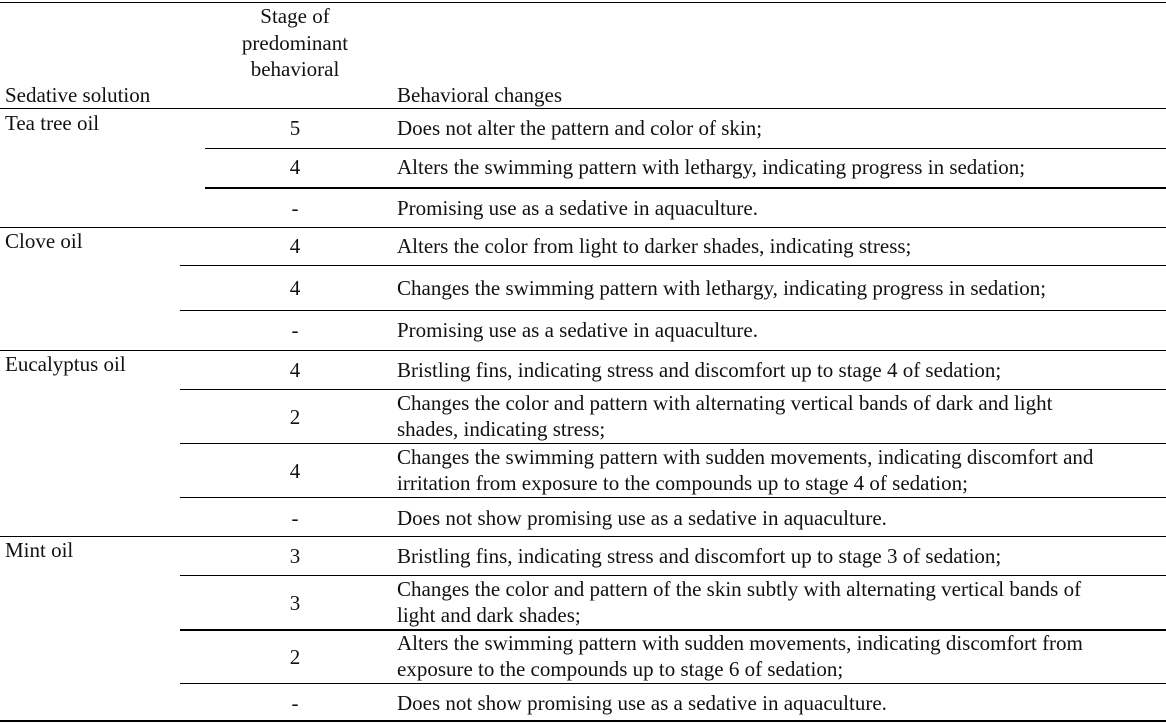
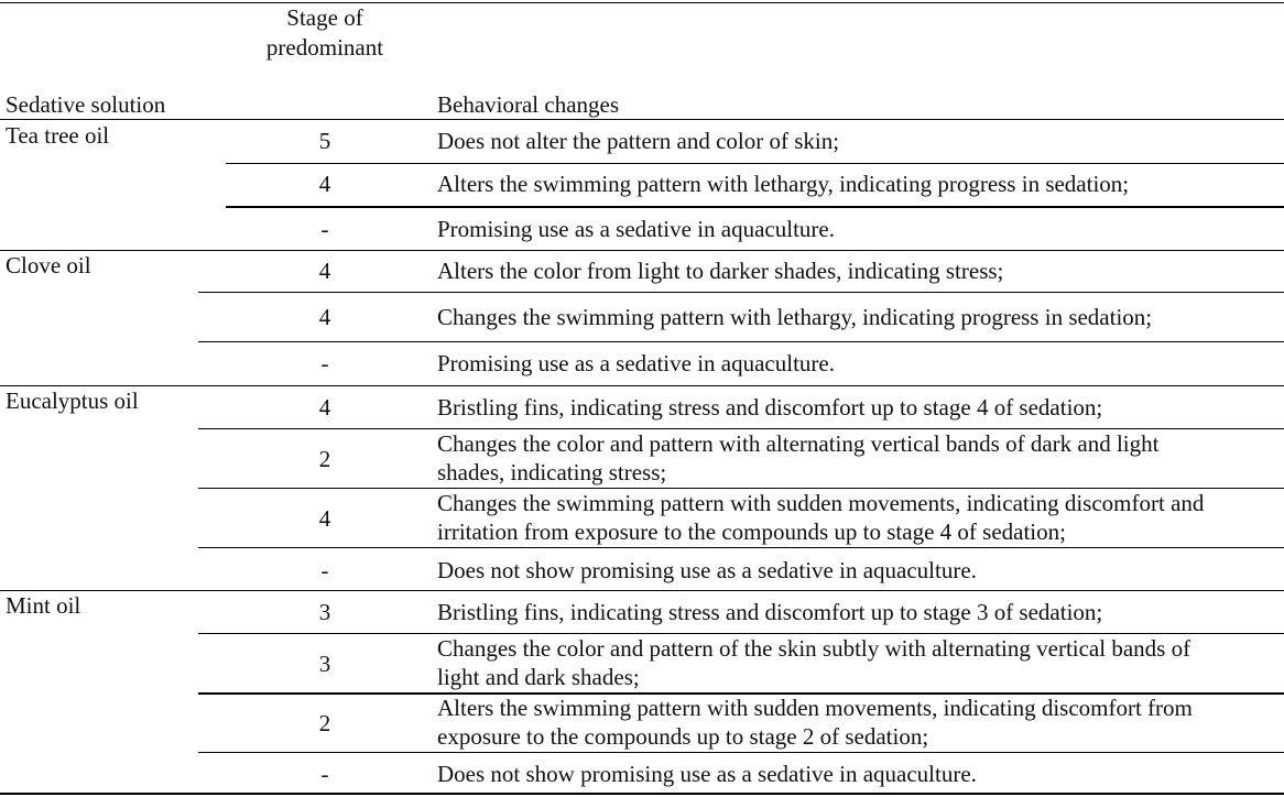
  Sedative solution
  Stage of
  predominant
- behavioral
  Behavioral changes
  Tea tree oil
  5
  Does not alter the pattern and color of skin;
  4
  Alters the swimming pattern with lethargy, indicating progress in sedation;
  -
  Promising use as a sedative in aquaculture.
  Clove oil
  4
  Alters the color from light to darker shades, indicating stress;
  4
  Changes the swimming pattern with lethargy, indicating progress in sedation;
  -
  Promising use as a sedative in aquaculture.
  Eucalyptus oil
  4
  Bristling fins, indicating stress and discomfort up to stage 4 of sedation;
  2
  Changes the color and pattern with alternating vertical bands of dark and light
  shades, indicating stress;
  4
  Changes the swimming pattern with sudden movements, indicating discomfort and
  irritation from exposure to the compounds up to stage 4 of sedation;
  -
  Does not show promising use as a sedative in aquaculture.
  Mint oil
  3
  Bristling fins, indicating stress and discomfort up to stage 3 of sedation;
  3
  Changes the color and pattern of the skin subtly with alternating vertical bands of
  light and dark shades;
  2
  Alters the swimming pattern with sudden movements, indicating discomfort from
- exposure to the compounds up to stage 6 of sedation;
+ exposure to the compounds up to stage 2 of sedation;
  -
  Does not show promising use as a sedative in aquaculture.
